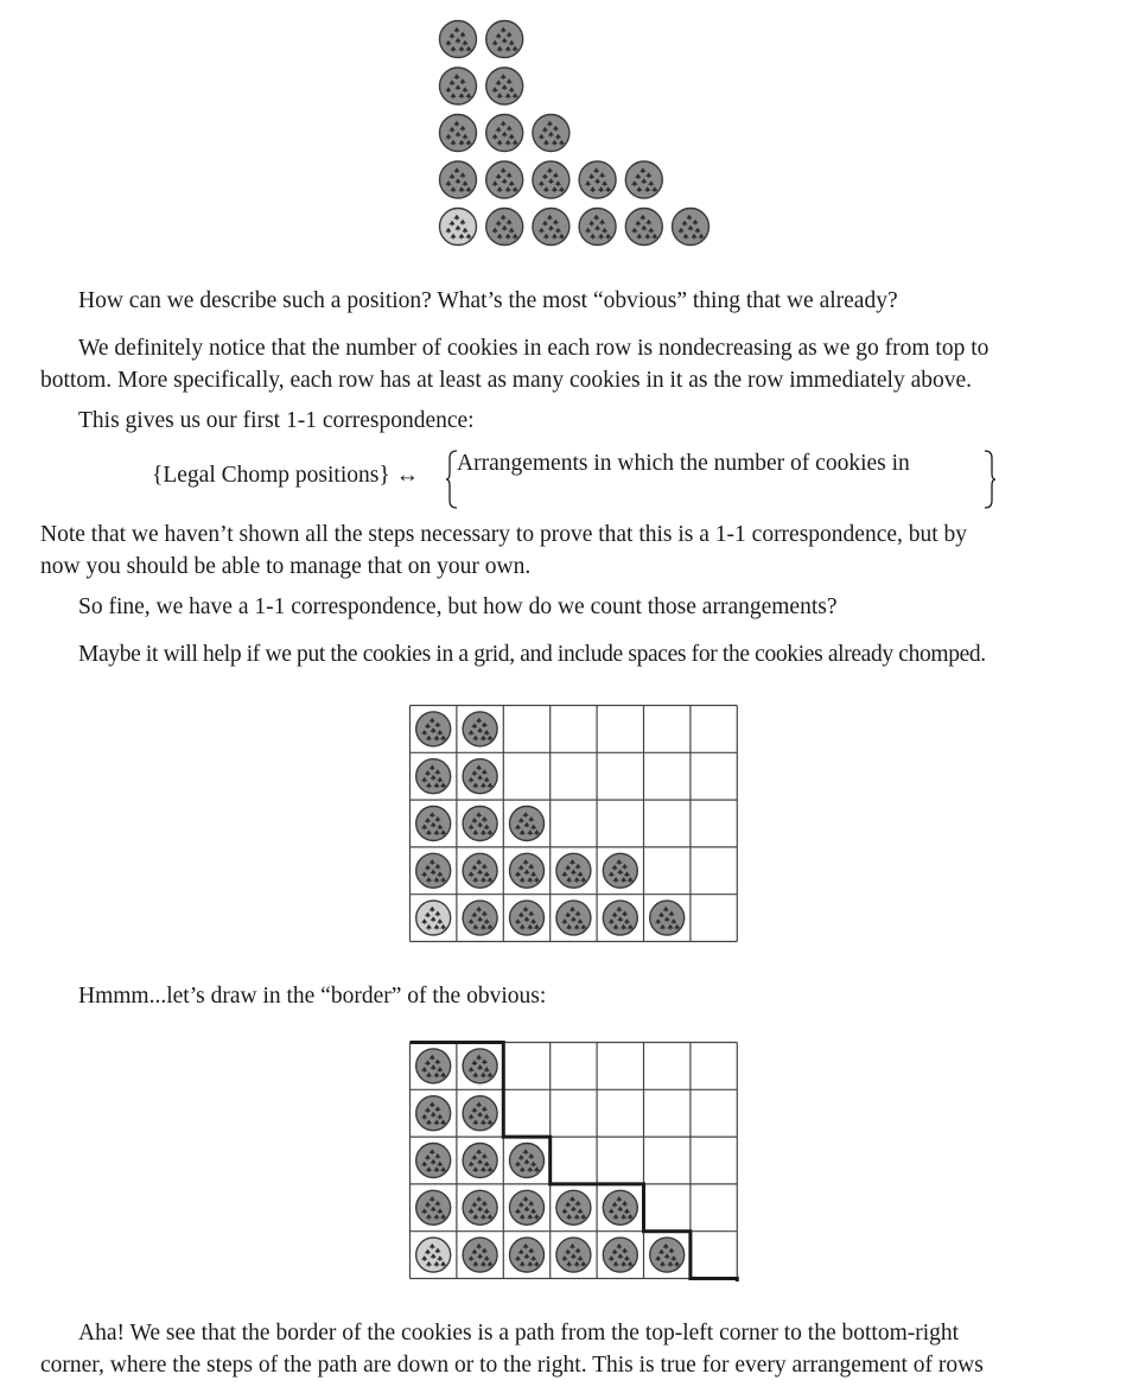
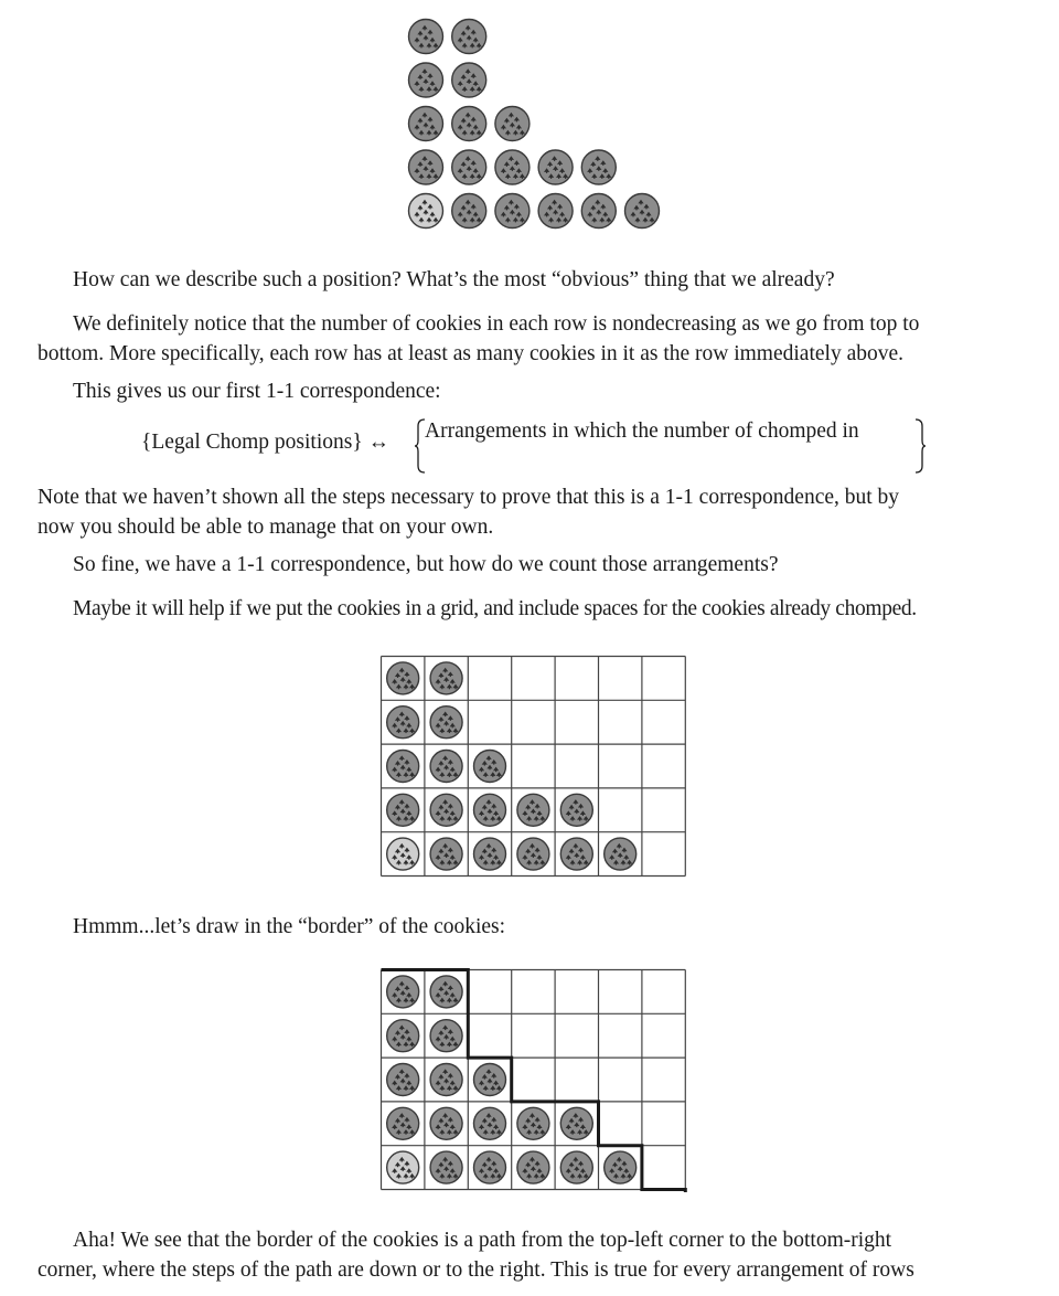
  How can we describe such a position? What’s the most “obvious” thing that we already?
  We definitely notice that the number of cookies in each row is nondecreasing as we go from top to
  bottom. More specifically, each row has at least as many cookies in it as the row immediately above.
  This gives us our first 1-1 correspondence:
  {Legal Chomp positions} ↔
- Arrangements in which the number of cookies in
+ Arrangements in which the number of chomped in
  Note that we haven’t shown all the steps necessary to prove that this is a 1-1 correspondence, but by
  now you should be able to manage that on your own.
  So fine, we have a 1-1 correspondence, but how do we count those arrangements?
  Maybe it will help if we put the cookies in a grid, and include spaces for the cookies already chomped.
- Hmmm...let’s draw in the “border” of the obvious:
+ Hmmm...let’s draw in the “border” of the cookies:
  Aha! We see that the border of the cookies is a path from the top-left corner to the bottom-right
  corner, where the steps of the path are down or to the right. This is true for every arrangement of rows
